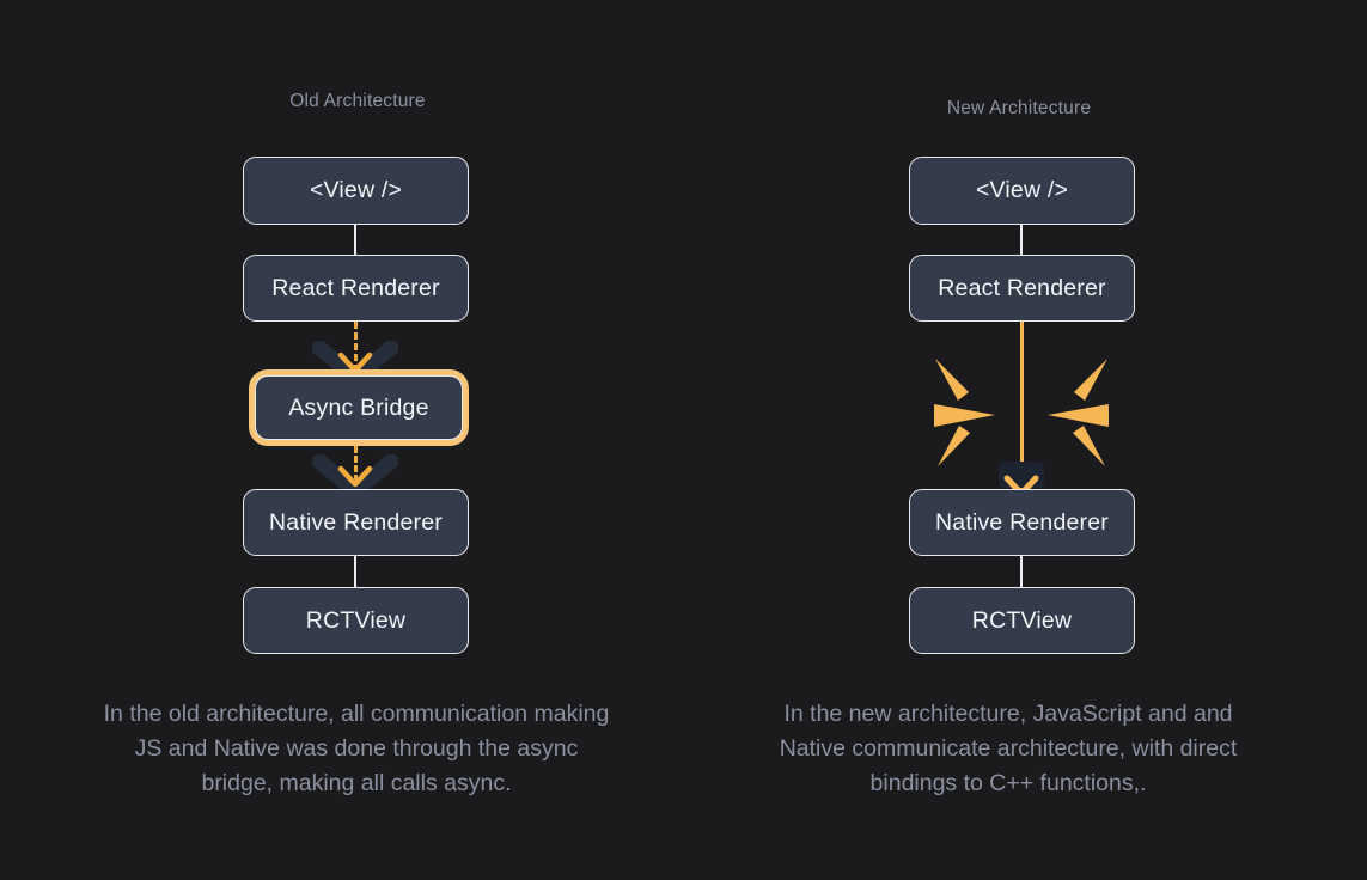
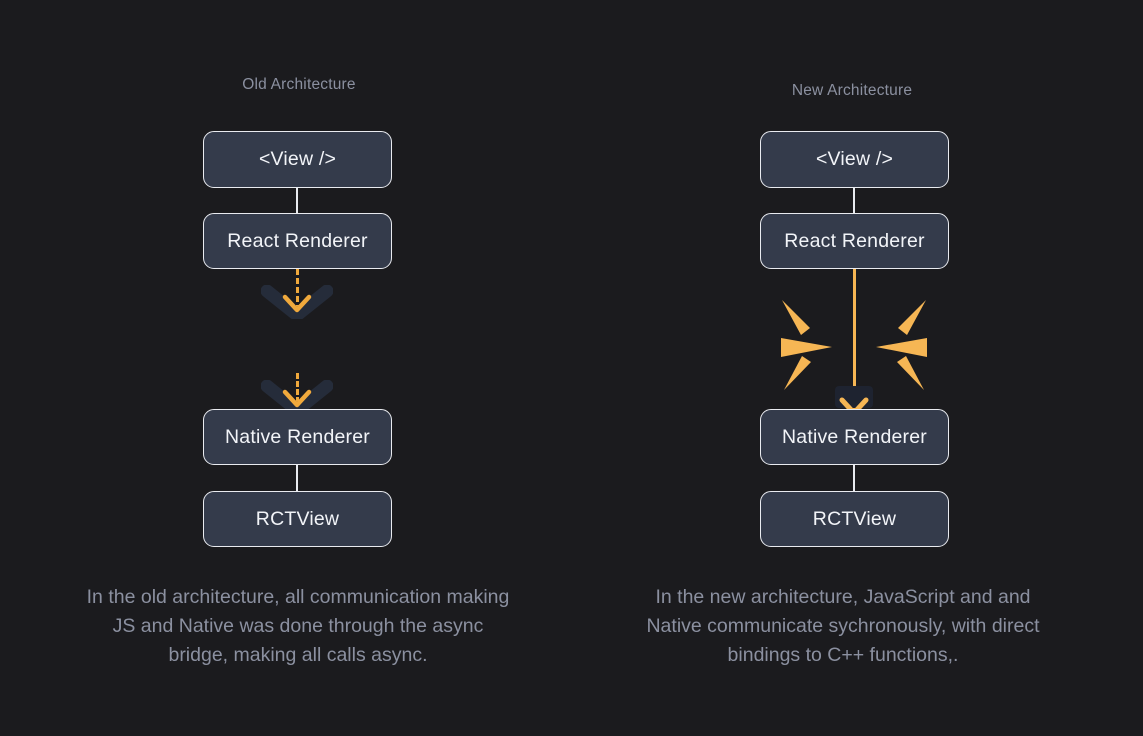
  Old Architecture
  <View />
  React Renderer
- Async Bridge
  Native Renderer
  RCTView
  In the old architecture, all communication making JS and Native was done through the async bridge, making all calls async.
  New Architecture
  <View />
  React Renderer
  Native Renderer
  RCTView
- In the new architecture, JavaScript and and Native communicate architecture, with direct bindings to C++ functions,.
+ In the new architecture, JavaScript and and Native communicate sychronously, with direct bindings to C++ functions,.
